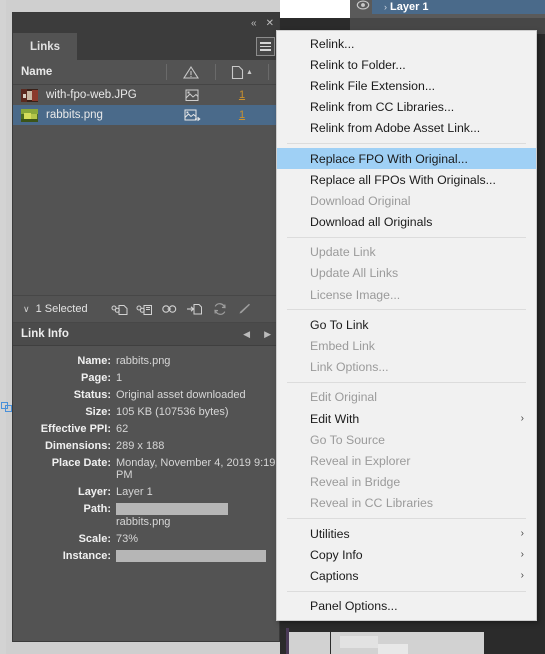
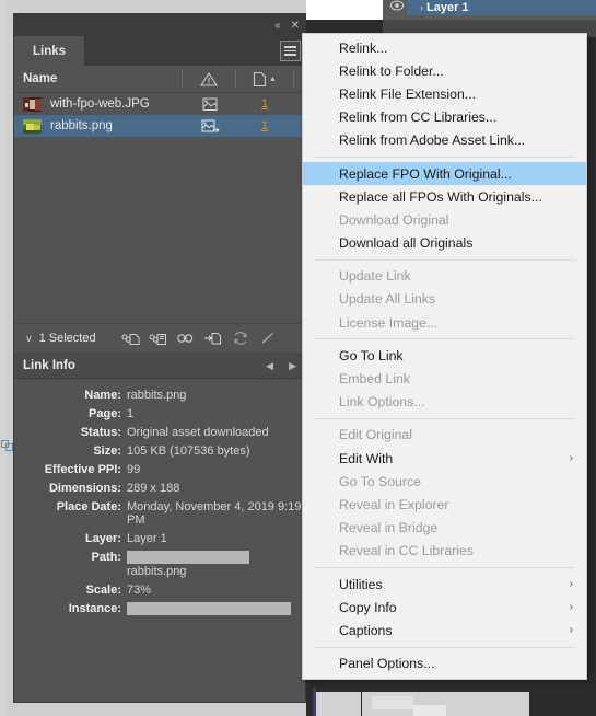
  ›
  Layer 1
  «
  ✕
  Links
  Name
  with-fpo-web.JPG
  1
  rabbits.png
  1
  ∨
  1 Selected
  Link Info
  ◀
  ▶
  Name:
  rabbits.png
  Page:
  1
  Status:
  Original asset downloaded
  Size:
  105 KB (107536 bytes)
  Effective PPI:
- 62
+ 99
  Dimensions:
  289 x 188
  Place Date:
  Monday, November 4, 2019 9:19 PM
  Layer:
  Layer 1
  Path:
  rabbits.png
  Scale:
  73%
  Instance:
  Relink...
  Relink to Folder...
  Relink File Extension...
  Relink from CC Libraries...
  Relink from Adobe Asset Link...
  Replace FPO With Original...
  Replace all FPOs With Originals...
  Download Original
  Download all Originals
  Update Link
  Update All Links
  License Image...
  Go To Link
  Embed Link
  Link Options...
  Edit Original
  Edit With
  ›
  Go To Source
  Reveal in Explorer
  Reveal in Bridge
  Reveal in CC Libraries
  Utilities
  ›
  Copy Info
  ›
  Captions
  ›
  Panel Options...
